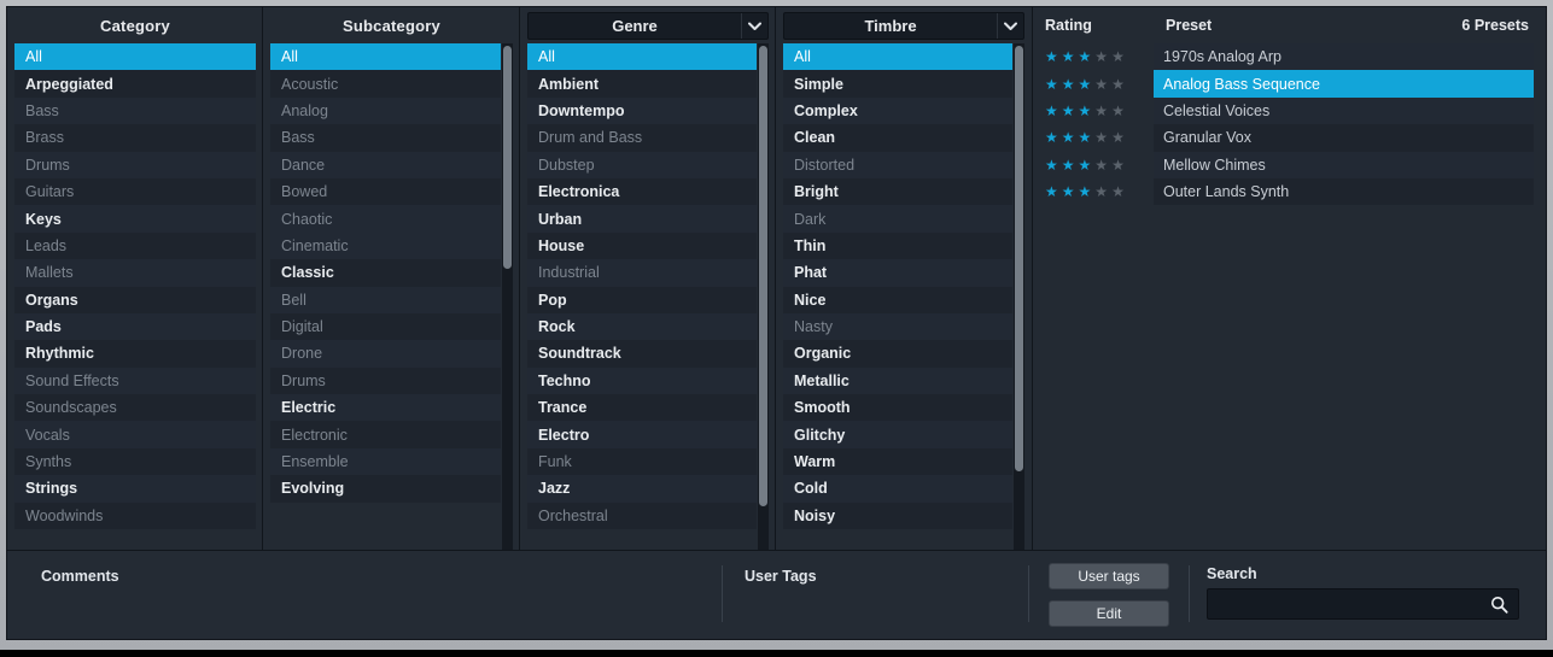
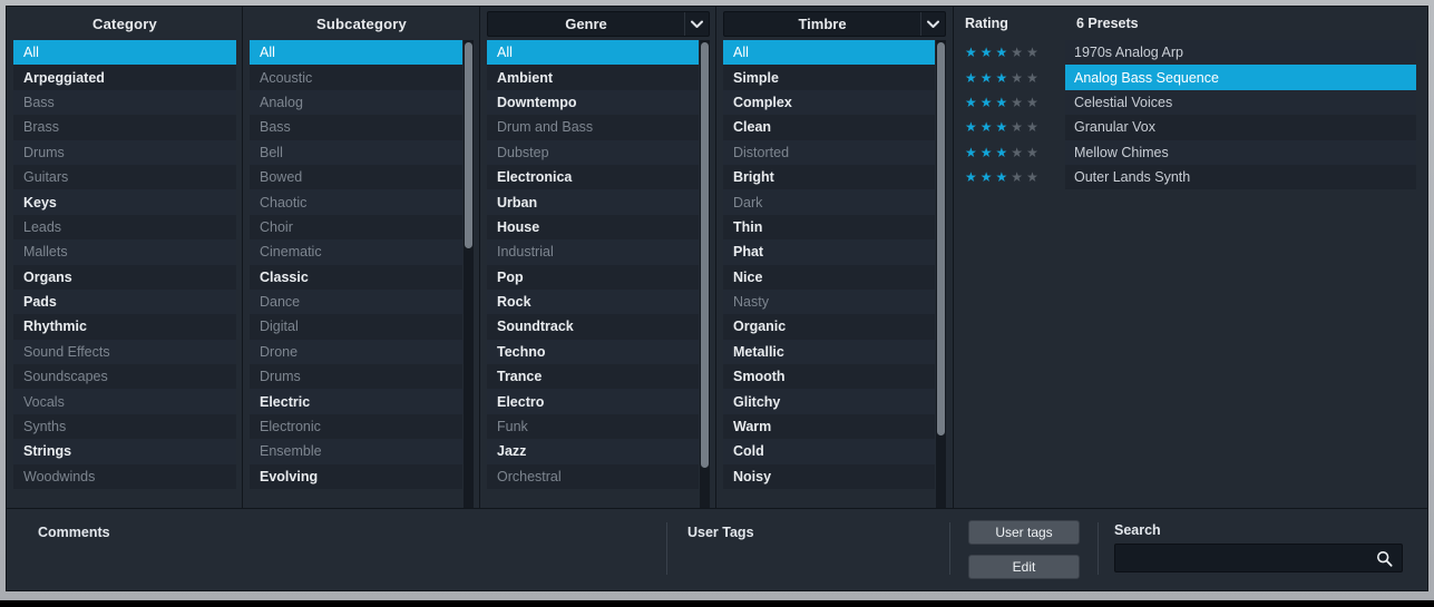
  Category
  All
  Arpeggiated
  Bass
  Brass
  Drums
  Guitars
  Keys
  Leads
  Mallets
  Organs
  Pads
  Rhythmic
  Sound Effects
  Soundscapes
  Vocals
  Synths
  Strings
  Woodwinds
  Subcategory
  All
  Acoustic
  Analog
  Bass
- Dance
+ Bell
  Bowed
  Chaotic
+ Choir
  Cinematic
  Classic
- Bell
+ Dance
  Digital
  Drone
  Drums
  Electric
  Electronic
  Ensemble
  Evolving
  Genre
  All
  Ambient
  Downtempo
  Drum and Bass
  Dubstep
  Electronica
  Urban
  House
  Industrial
  Pop
  Rock
  Soundtrack
  Techno
  Trance
  Electro
  Funk
  Jazz
  Orchestral
  Timbre
  All
  Simple
  Complex
  Clean
  Distorted
  Bright
  Dark
  Thin
  Phat
  Nice
  Nasty
  Organic
  Metallic
  Smooth
  Glitchy
  Warm
  Cold
  Noisy
  Rating
- Preset
  6 Presets
  ★
  ★
  ★
  ★
  ★
  1970s Analog Arp
  ★
  ★
  ★
  ★
  ★
  Analog Bass Sequence
  ★
  ★
  ★
  ★
  ★
  Celestial Voices
  ★
  ★
  ★
  ★
  ★
  Granular Vox
  ★
  ★
  ★
  ★
  ★
  Mellow Chimes
  ★
  ★
  ★
  ★
  ★
  Outer Lands Synth
  Comments
  User Tags
  User tags
  Edit
  Search
